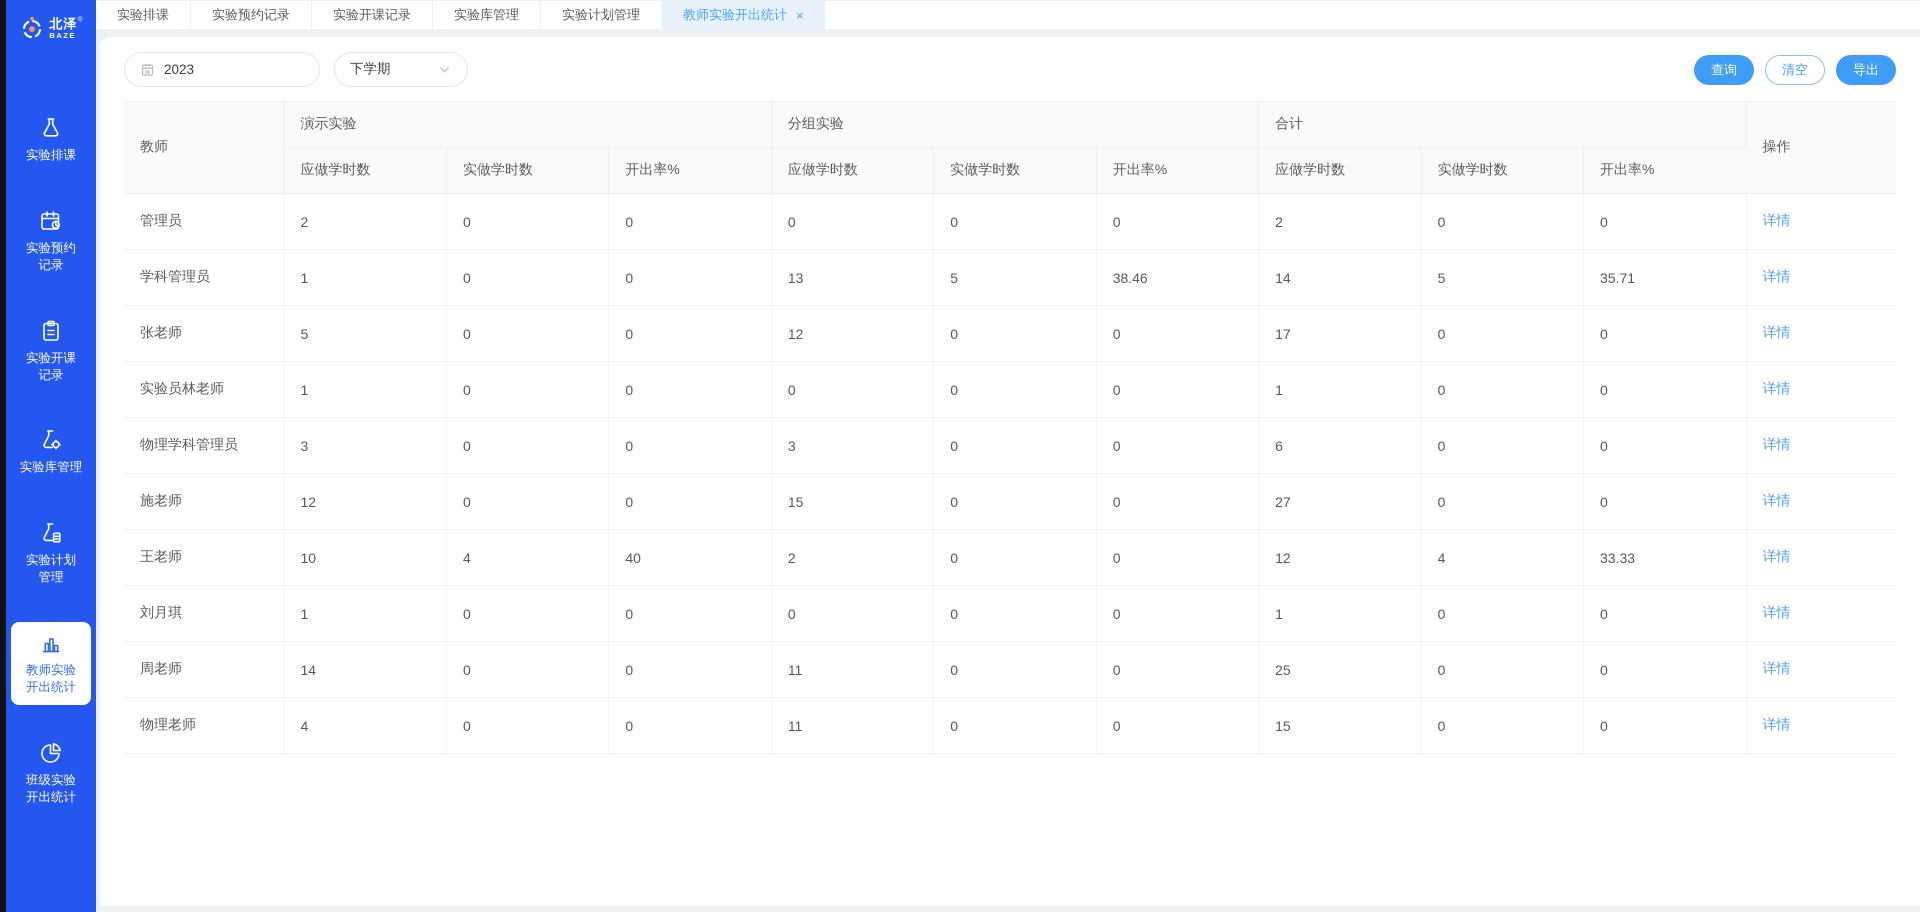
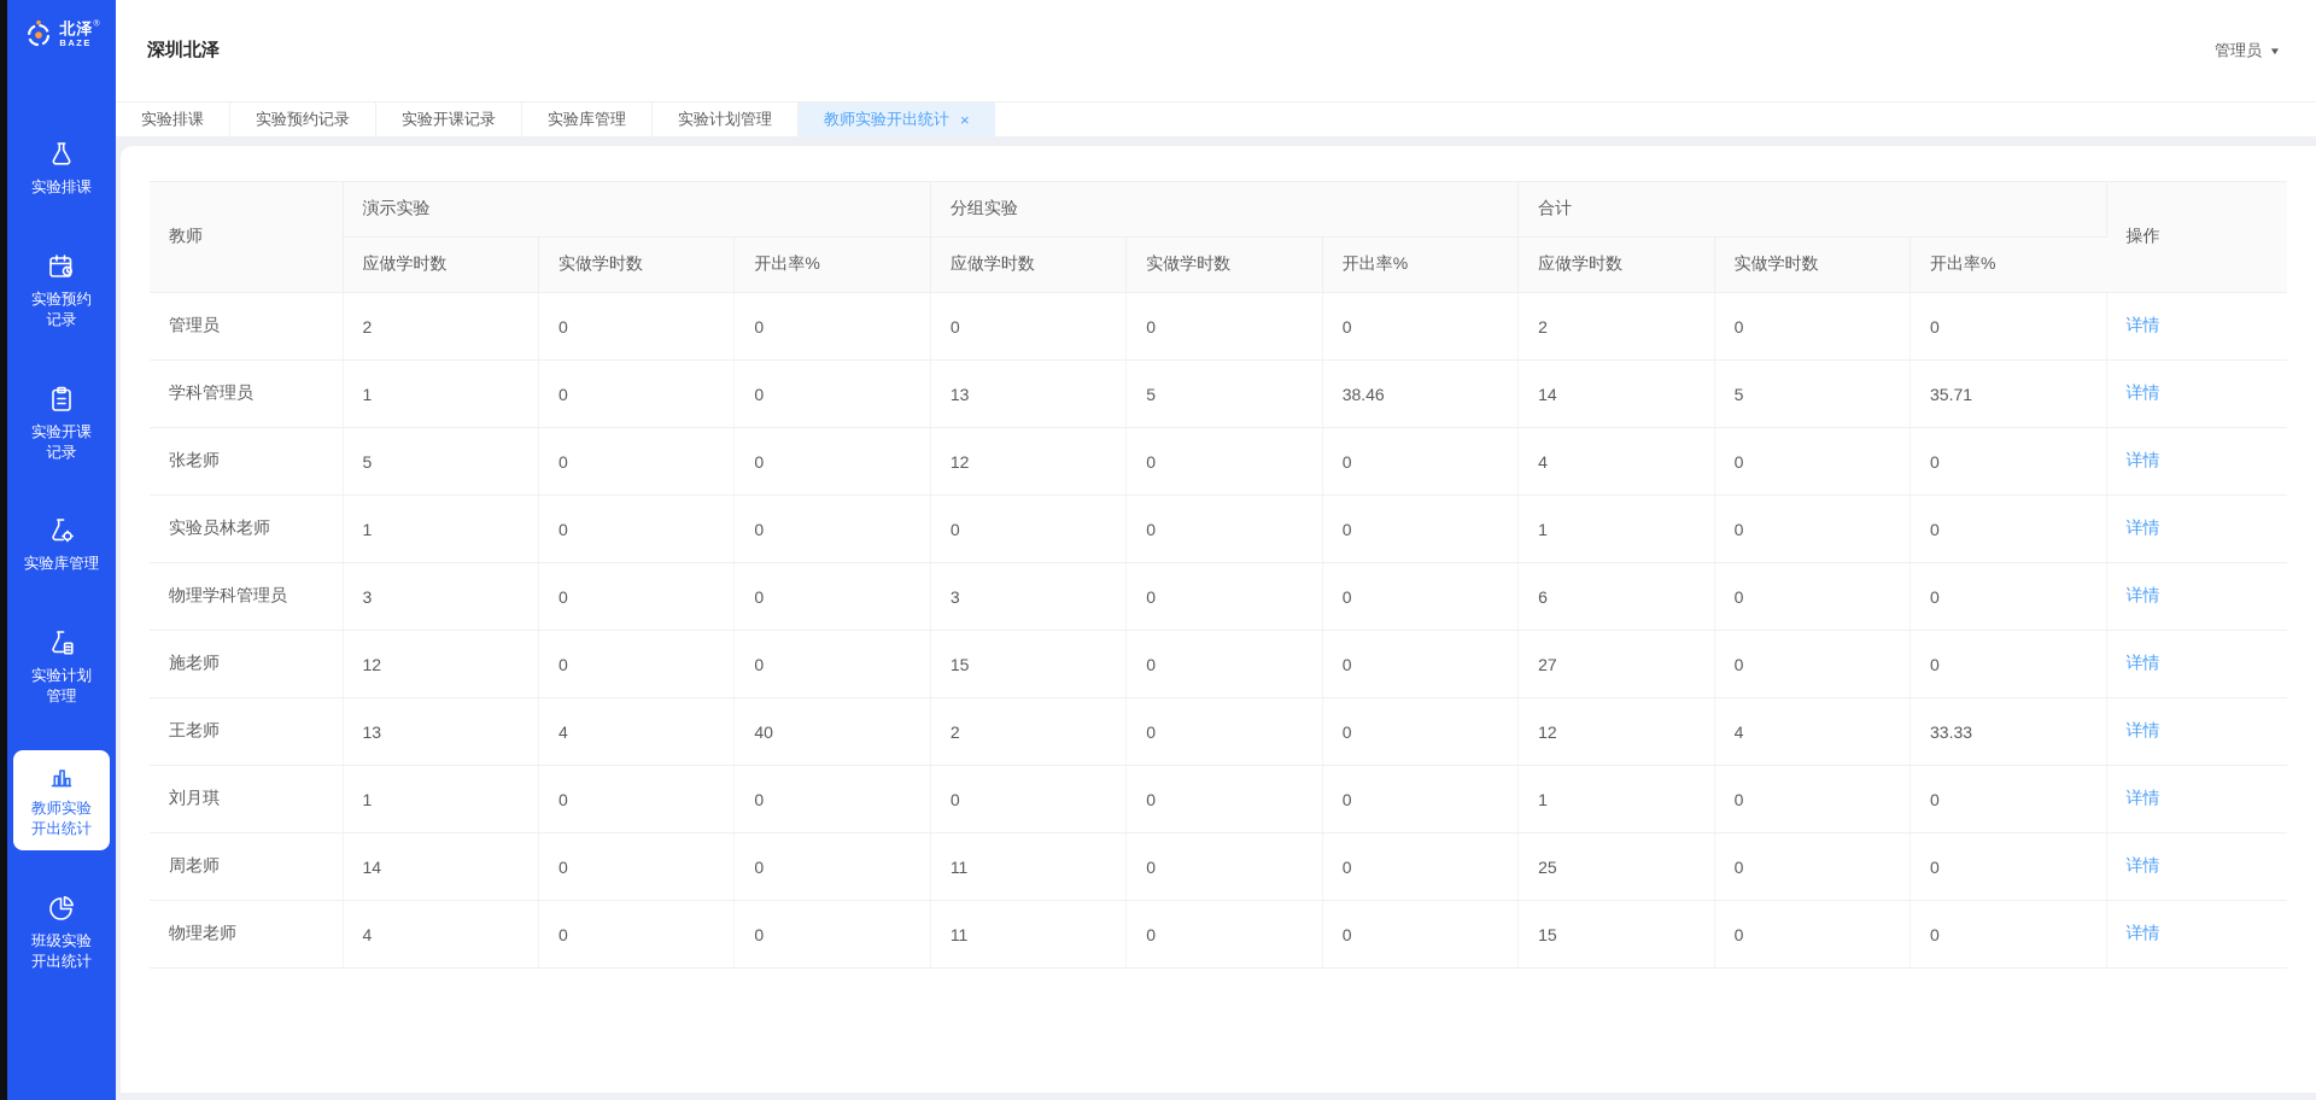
  BAZE
  实验排课
  实验预约
  记录
  实验开课
  记录
  实验库管理
  实验计划
  管理
  教师实验
  开出统计
  班级实验
  开出统计
+ 深圳北泽
+ 管理员
+ ▼
  实验排课
  实验预约记录
  实验开课记录
  实验库管理
  实验计划管理
  教师实验开出统计
  ×
- 2023
- 下学期
- 查询
- 清空
- 导出
  教师	演示实验	分组实验	合计	操作
  应做学时数	实做学时数	开出率%	应做学时数	实做学时数	开出率%	应做学时数	实做学时数	开出率%
  管理员	2	0	0	0	0	0	2	0	0	详情
  学科管理员	1	0	0	13	5	38.46	14	5	35.71	详情
- 张老师	5	0	0	12	0	0	17	0	0	详情
+ 张老师	5	0	0	12	0	0	4	0	0	详情
  实验员林老师	1	0	0	0	0	0	1	0	0	详情
  物理学科管理员	3	0	0	3	0	0	6	0	0	详情
  施老师	12	0	0	15	0	0	27	0	0	详情
- 王老师	10	4	40	2	0	0	12	4	33.33	详情
+ 王老师	13	4	40	2	0	0	12	4	33.33	详情
  刘月琪	1	0	0	0	0	0	1	0	0	详情
  周老师	14	0	0	11	0	0	25	0	0	详情
  物理老师	4	0	0	11	0	0	15	0	0	详情
